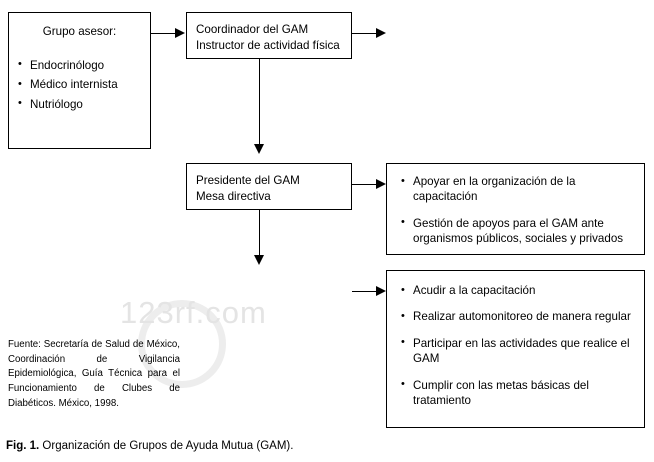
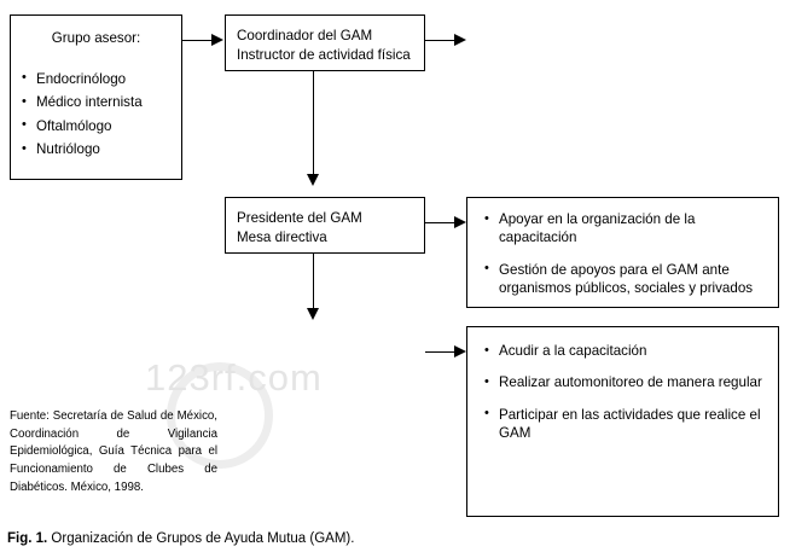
  123rf.com
  Grupo asesor:
  Endocrinólogo
  Médico internista
+ Oftalmólogo
  Nutriólogo
  Coordinador del GAM
  Instructor de actividad física
  Presidente del GAM
  Mesa directiva
  Apoyar en la organización de la capacitación
  Gestión de apoyos para el GAM ante organismos públicos, sociales y privados
  Acudir a la capacitación
  Realizar automonitoreo de manera regular
  Participar en las actividades que realice el GAM
- Cumplir con las metas básicas del tratamiento
  Fuente: Secretaría de Salud de México, Coordinación de Vigilancia Epidemiológica, Guía Técnica para el Funcionamiento de Clubes de Diabéticos. México, 1998.
  Fig. 1. Organización de Grupos de Ayuda Mutua (GAM).
